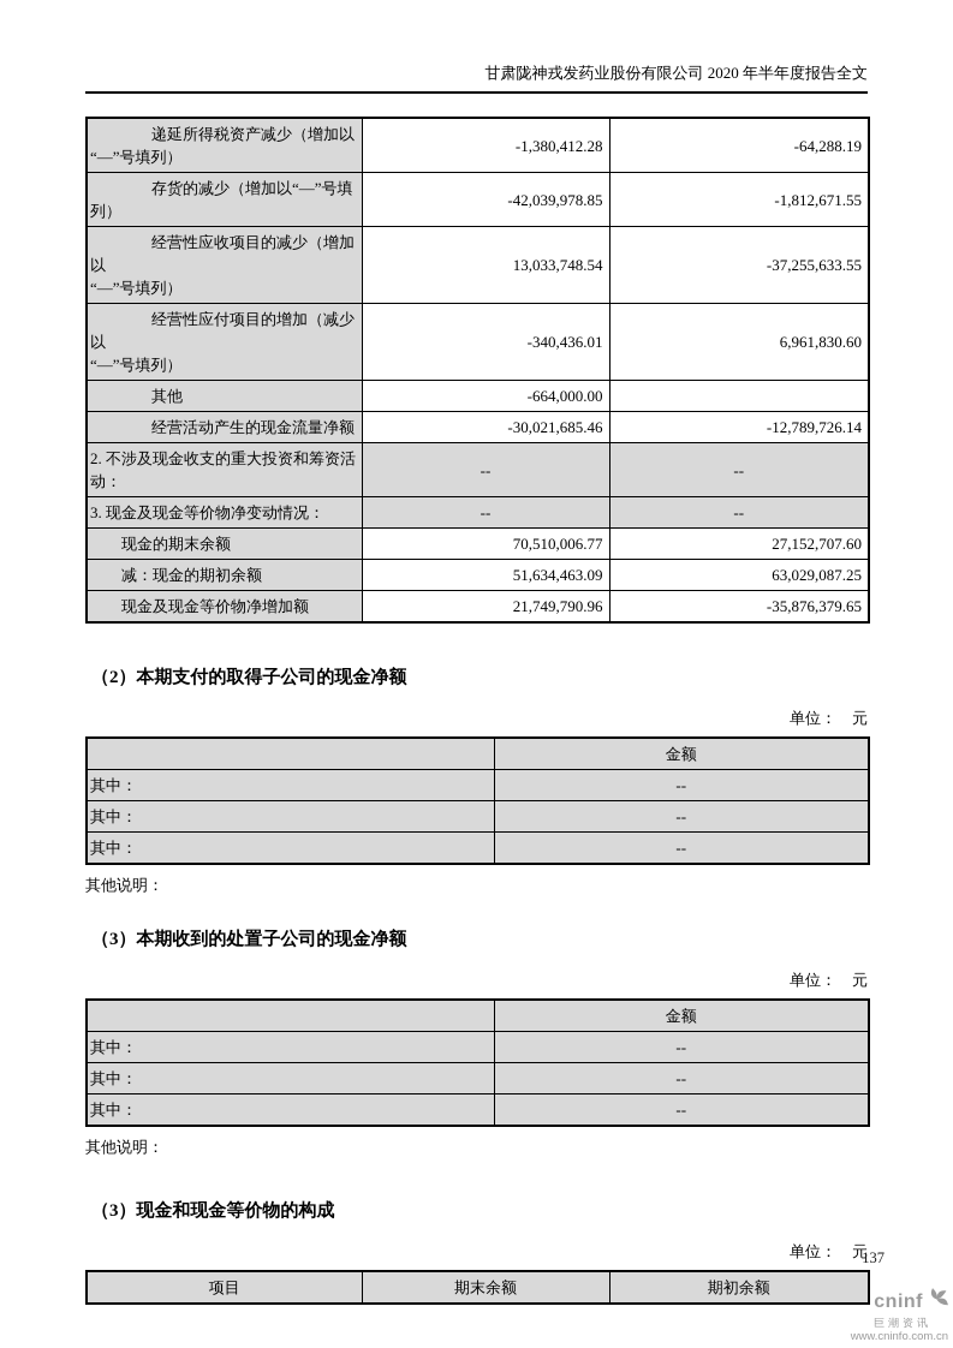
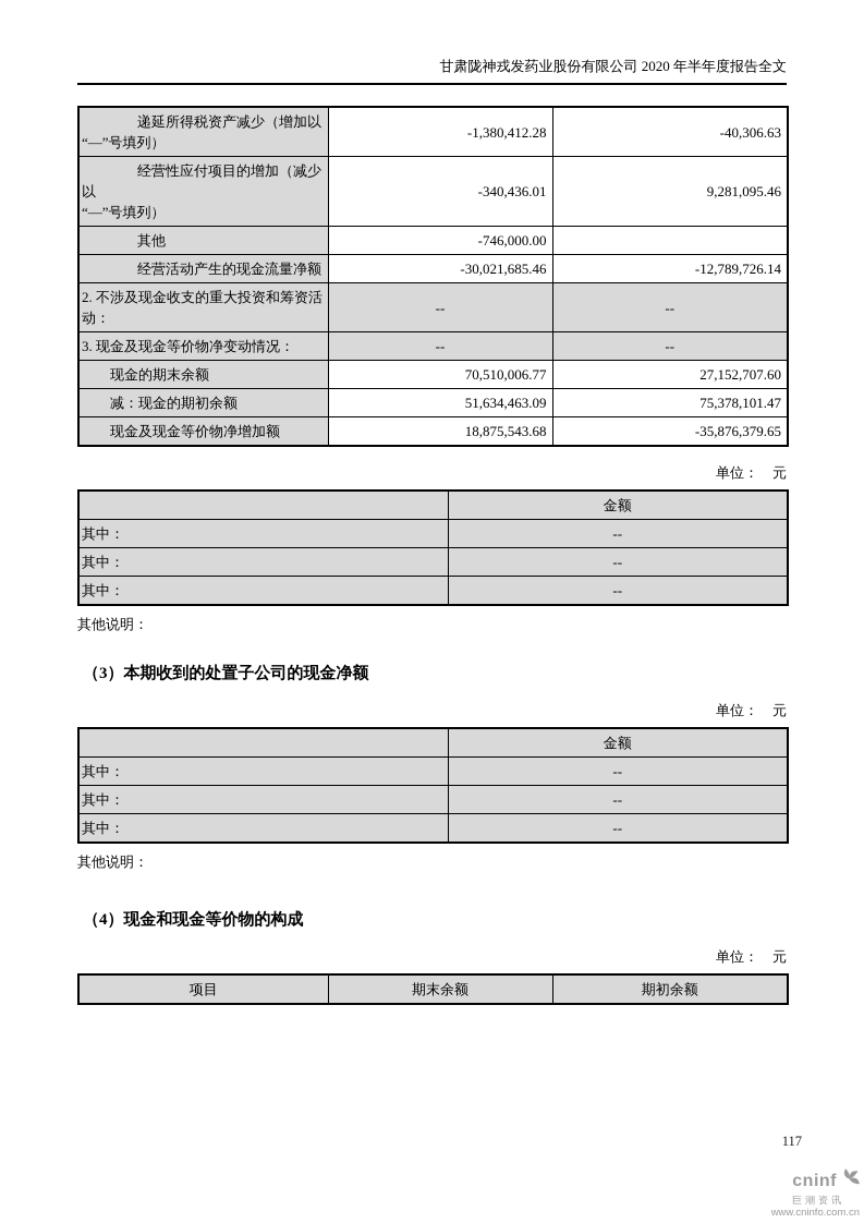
  甘肃陇神戎发药业股份有限公司 2020 年半年度报告全文
- 递延所得税资产减少（增加以 “—”号填列）	-1,380,412.28	-64,288.19
+ 递延所得税资产减少（增加以 “—”号填列）	-1,380,412.28	-40,306.63
- 存货的减少（增加以“—”号填列）	-42,039,978.85	-1,812,671.55
- 经营性应收项目的减少（增加以 “—”号填列）	13,033,748.54	-37,255,633.55
- 经营性应付项目的增加（减少以 “—”号填列）	-340,436.01	6,961,830.60
+ 经营性应付项目的增加（减少以 “—”号填列）	-340,436.01	9,281,095.46
- 其他	-664,000.00
+ 其他	-746,000.00
  经营活动产生的现金流量净额	-30,021,685.46	-12,789,726.14
  2. 不涉及现金收支的重大投资和筹资活 动：	--	--
  3. 现金及现金等价物净变动情况：	--	--
  现金的期末余额	70,510,006.77	27,152,707.60
- 减：现金的期初余额	51,634,463.09	63,029,087.25
+ 减：现金的期初余额	51,634,463.09	75,378,101.47
- 现金及现金等价物净增加额	21,749,790.96	-35,876,379.65
+ 现金及现金等价物净增加额	18,875,543.68	-35,876,379.65
- （2）本期支付的取得子公司的现金净额
  单位： 元
  	金额
  其中：	--
  其中：	--
  其中：	--
  其他说明：
  （3）本期收到的处置子公司的现金净额
  单位： 元
  	金额
  其中：	--
  其中：	--
  其中：	--
  其他说明：
- （3）现金和现金等价物的构成
+ （4）现金和现金等价物的构成
  单位： 元
  项目	期末余额	期初余额
- 137
+ 117
  cninf
  巨潮资讯
  www.cninfo.com.cn
